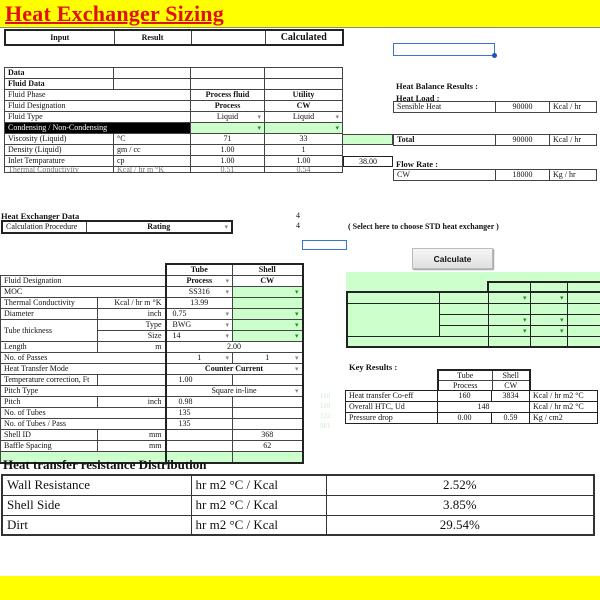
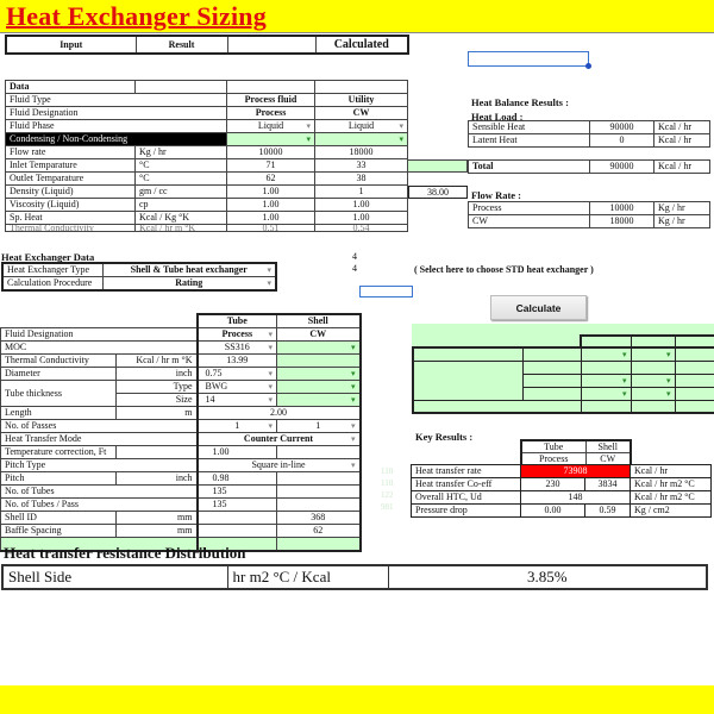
  Heat Exchanger Sizing
  Input	Result		Calculated
  Data
- Fluid Data
- Fluid Phase	Process fluid	Utility
+ Fluid Type	Process fluid	Utility
  Fluid Designation	Process	CW
- Fluid Type	Liquid	Liquid
+ Fluid Phase	Liquid	Liquid
  Condensing / Non-Condensing
+ Flow rate	Kg / hr	10000	18000
- Viscosity (Liquid)	°C	71	33
+ Inlet Temparature	°C	71	33
+ Outlet Temparature	°C	62	38
  Density (Liquid)	gm / cc	1.00	1
- Inlet Temparature	cp	1.00	1.00
+ Viscosity (Liquid)	cp	1.00	1.00
+ Sp. Heat	Kcal / Kg °K	1.00	1.00
  Thermal Conductivity	Kcal / hr m °K	0.51	0.54
  38.00
  Heat Balance Results :
  Heat Load :
  Sensible Heat	90000	Kcal / hr
+ Latent Heat	0	Kcal / hr
  Total	90000	Kcal / hr
  Flow Rate :
+ Process	10000	Kg / hr
  CW	18000	Kg / hr
  Heat Exchanger Data
  4
  4
+ Heat Exchanger Type	Shell & Tube heat exchanger
  Calculation Procedure	Rating
  ( Select here to choose STD heat exchanger )
  Calculate
  		Tube	Shell
  Fluid Designation	Process	CW
  MOC	SS316
  Thermal Conductivity	Kcal / hr m °K	13.99
  Diameter	inch	0.75
  Tube thickness	Type	BWG
  Size	14
  Length	m	2.00
  No. of Passes	1	1
  Heat Transfer Mode	Counter Current
  Temperature correction, Ft		1.00
  Pitch Type	Square in-line
  Pitch	inch	0.98
  No. of Tubes	135
  No. of Tubes / Pass	135
  Shell ID	mm		368
  Baffle Spacing	mm		62
  Key Results :
  110
  110
  122
  981
  Tube	Shell
  Process	CW
+ Heat transfer rate	73908	Kcal / hr
- Heat transfer Co-eff	160	3834	Kcal / hr m2 °C
+ Heat transfer Co-eff	230	3834	Kcal / hr m2 °C
  Overall HTC, Ud	148	Kcal / hr m2 °C
  Pressure drop	0.00	0.59	Kg / cm2
  Heat transfer resistance Distribution
- Wall Resistance	hr m2 °C / Kcal	2.52%
  Shell Side	hr m2 °C / Kcal	3.85%
- Dirt	hr m2 °C / Kcal	29.54%
